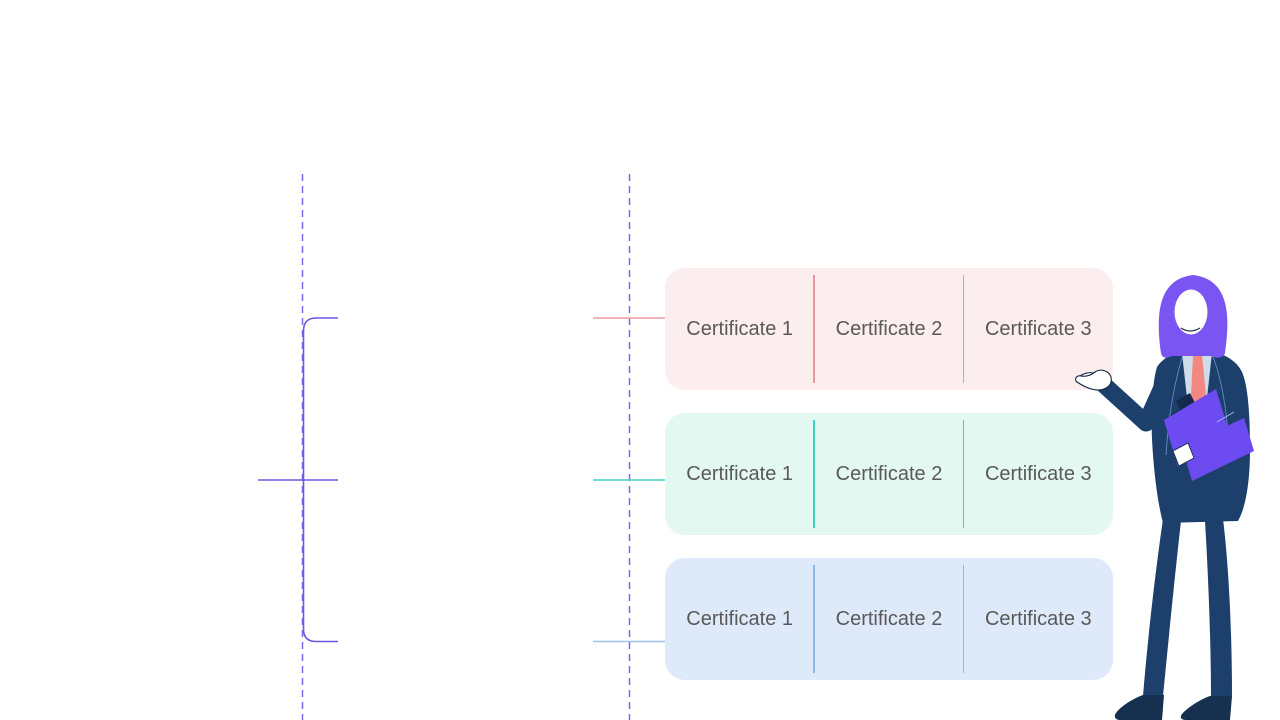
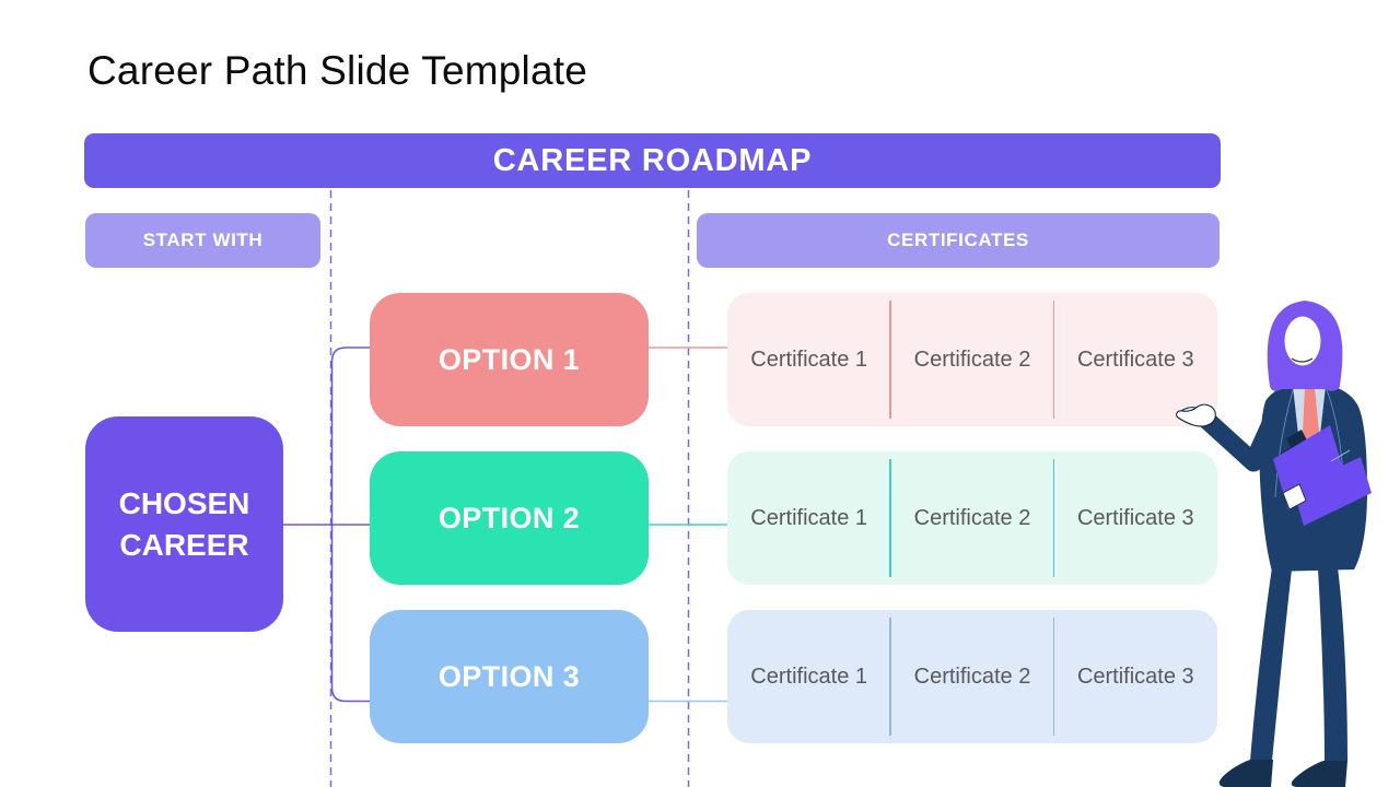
+ Career Path Slide Template
+ CAREER ROADMAP
+ START WITH
+ CERTIFICATES
+ CHOSEN CAREER
+ OPTION 1
+ OPTION 2
+ OPTION 3
  Certificate 1
  Certificate 2
  Certificate 3
  Certificate 1
  Certificate 2
  Certificate 3
  Certificate 1
  Certificate 2
  Certificate 3
